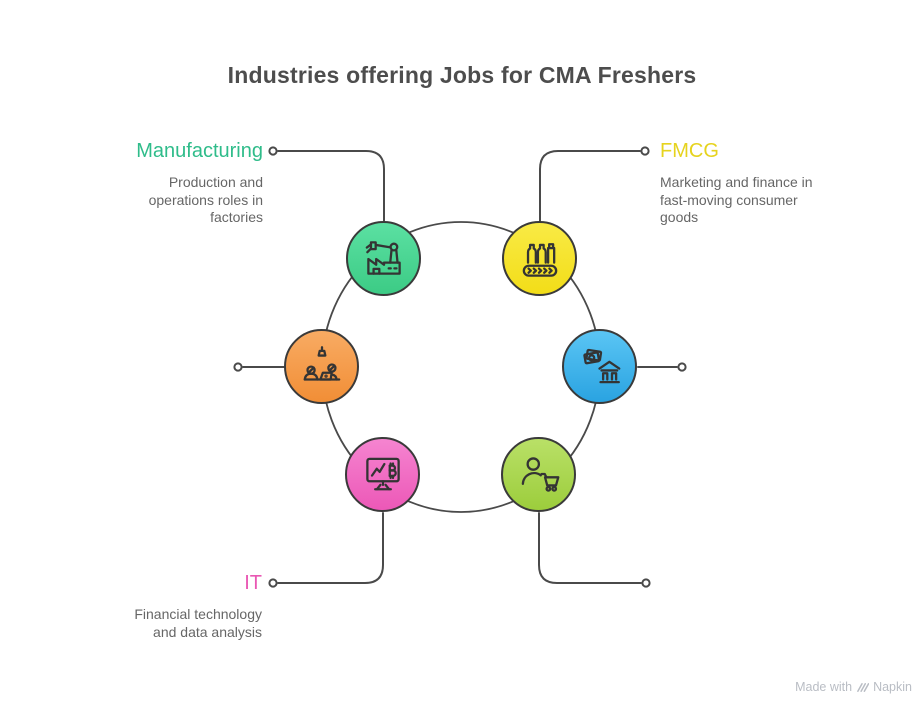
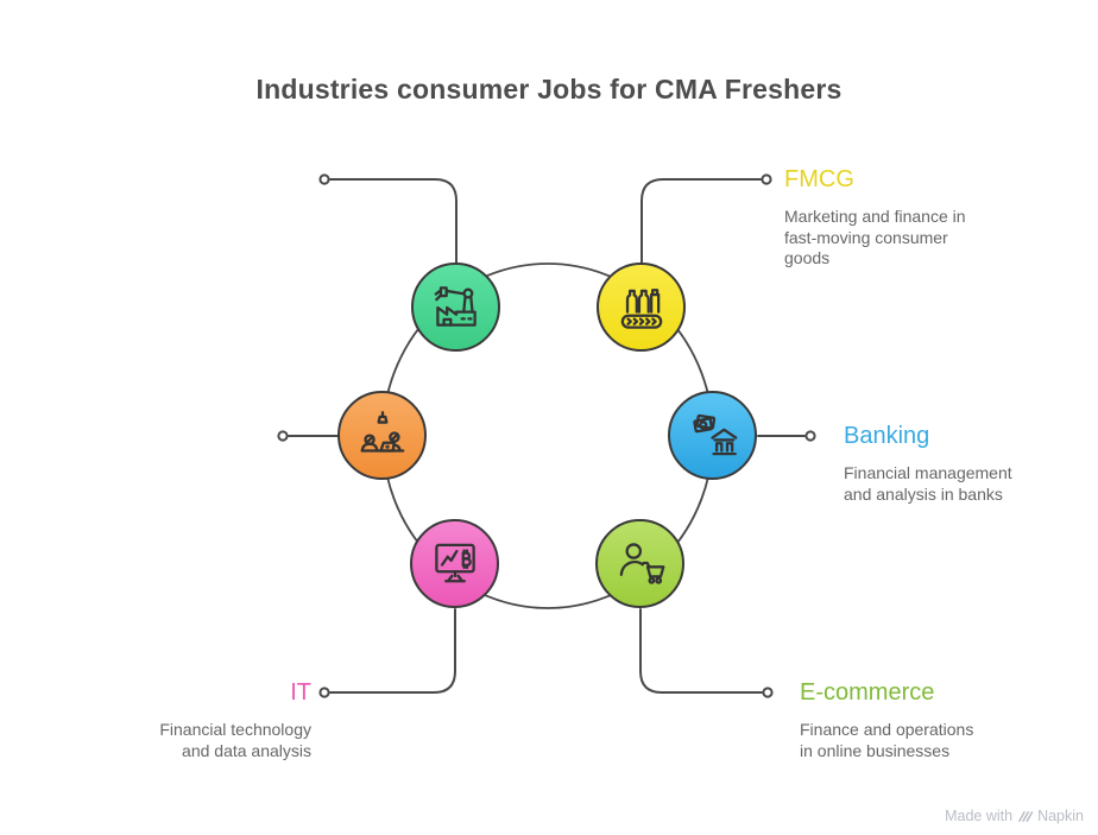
- Industries offering Jobs for CMA Freshers
+ Industries consumer Jobs for CMA Freshers
- Manufacturing
- Production and
- operations roles in
- factories
  FMCG
  Marketing and finance in
  fast-moving consumer
  goods
+ Banking
+ Financial management
+ and analysis in banks
  IT
  Financial technology
  and data analysis
+ E-commerce
+ Finance and operations
+ in online businesses
  Made with
  Napkin
